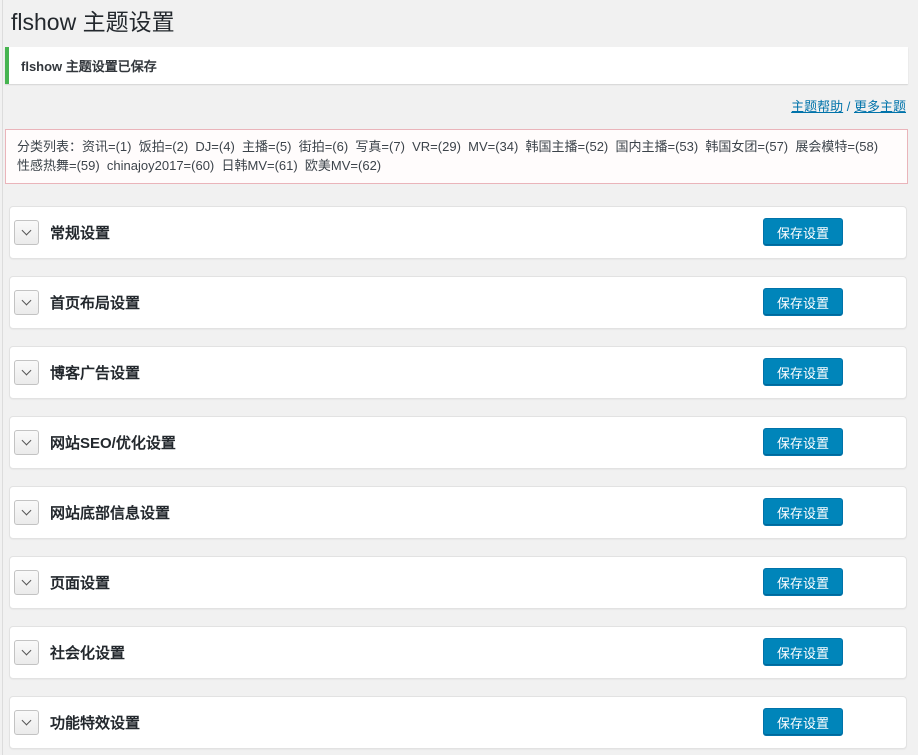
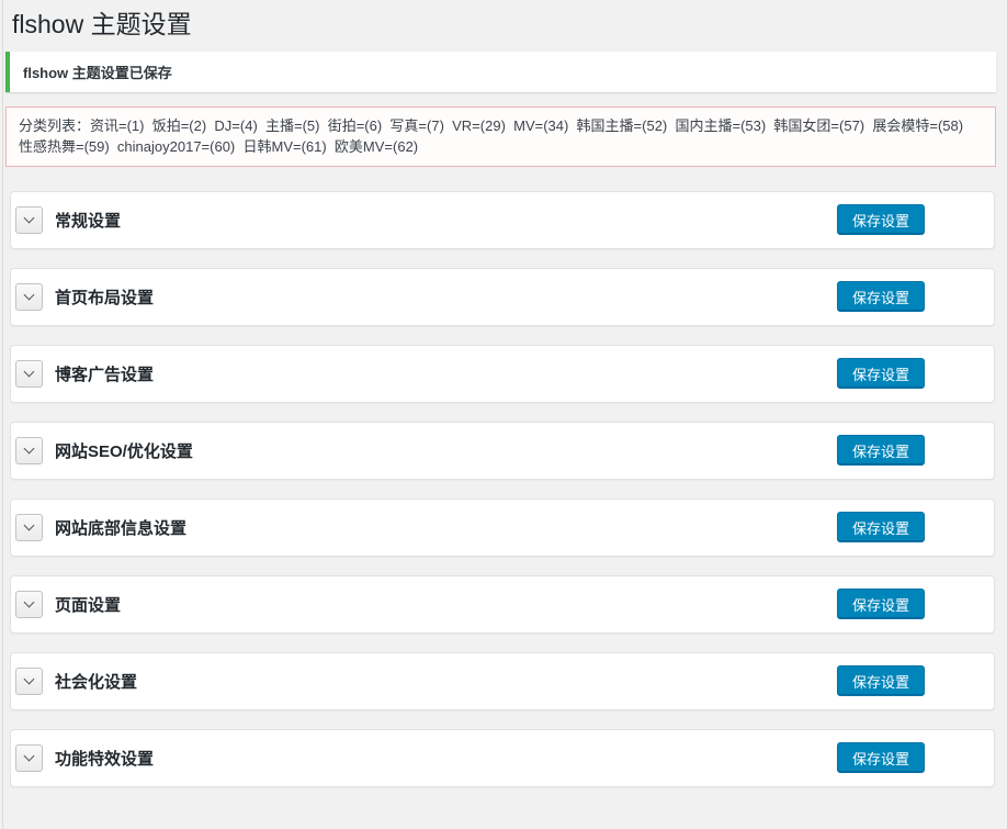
  flshow 主题设置
  flshow 主题设置已保存
- 主题帮助 / 更多主题
  分类列表：资讯=(1) 饭拍=(2) DJ=(4) 主播=(5) 街拍=(6) 写真=(7) VR=(29) MV=(34) 韩国主播=(52) 国内主播=(53) 韩国女团=(57) 展会模特=(58) 性感热舞=(59) chinajoy2017=(60) 日韩MV=(61) 欧美MV=(62)
  常规设置
  保存设置
  首页布局设置
  保存设置
  博客广告设置
  保存设置
  网站SEO/优化设置
  保存设置
  网站底部信息设置
  保存设置
  页面设置
  保存设置
  社会化设置
  保存设置
  功能特效设置
  保存设置
